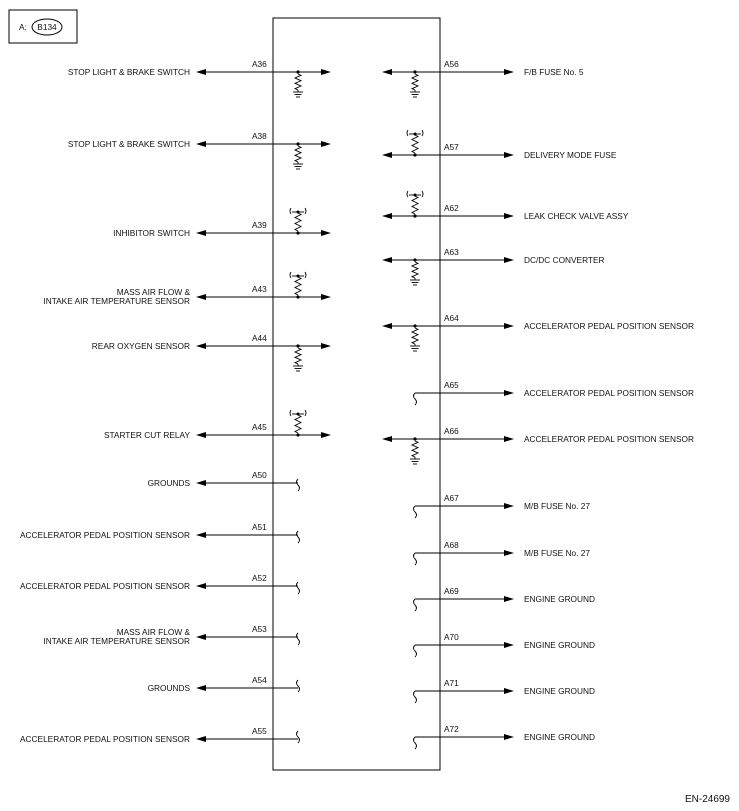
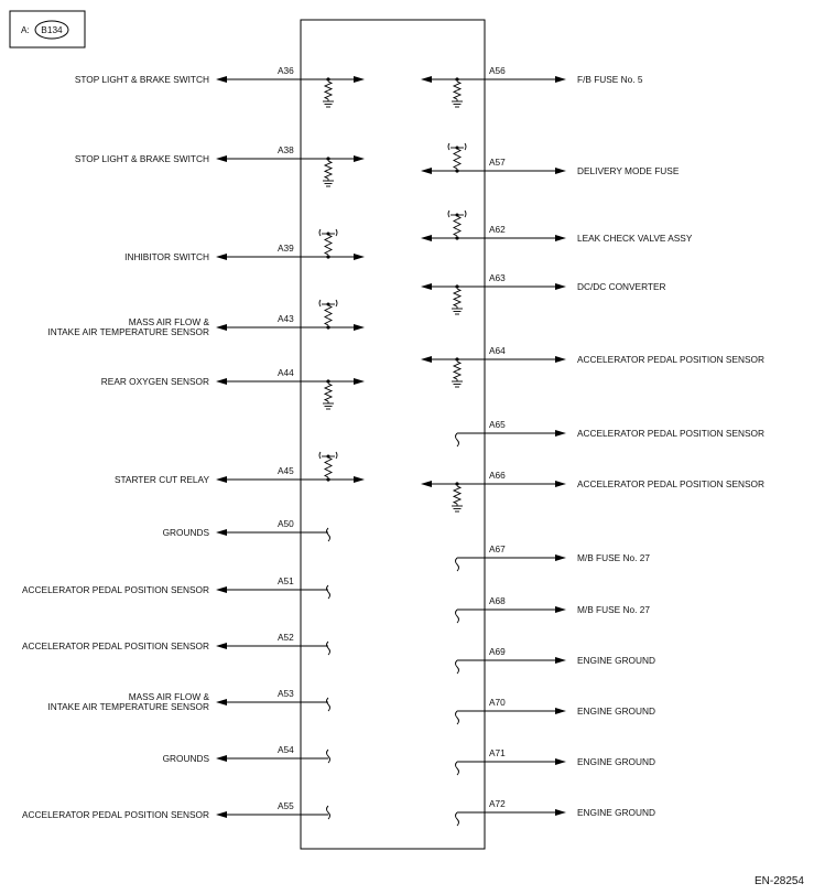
  A:
  B134
  STOP LIGHT & BRAKE SWITCH
  A36
  STOP LIGHT & BRAKE SWITCH
  A38
  INHIBITOR SWITCH
  A39
  MASS AIR FLOW &
  INTAKE AIR TEMPERATURE SENSOR
  A43
  REAR OXYGEN SENSOR
  A44
  STARTER CUT RELAY
  A45
  GROUNDS
  A50
  ACCELERATOR PEDAL POSITION SENSOR
  A51
  ACCELERATOR PEDAL POSITION SENSOR
  A52
  MASS AIR FLOW &
  INTAKE AIR TEMPERATURE SENSOR
  A53
  GROUNDS
  A54
  ACCELERATOR PEDAL POSITION SENSOR
  A55
  A56
  F/B FUSE No. 5
  A57
  DELIVERY MODE FUSE
  A62
  LEAK CHECK VALVE ASSY
  A63
  DC/DC CONVERTER
  A64
  ACCELERATOR PEDAL POSITION SENSOR
  A65
  ACCELERATOR PEDAL POSITION SENSOR
  A66
  ACCELERATOR PEDAL POSITION SENSOR
  A67
  M/B FUSE No. 27
  A68
  M/B FUSE No. 27
  A69
  ENGINE GROUND
  A70
  ENGINE GROUND
  A71
  ENGINE GROUND
  A72
  ENGINE GROUND
- EN-24699
+ EN-28254
